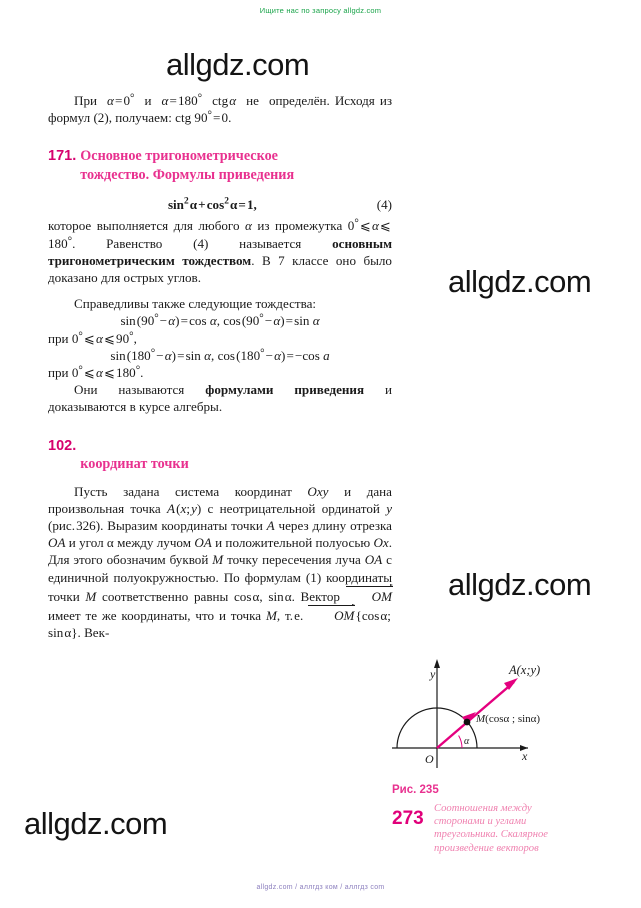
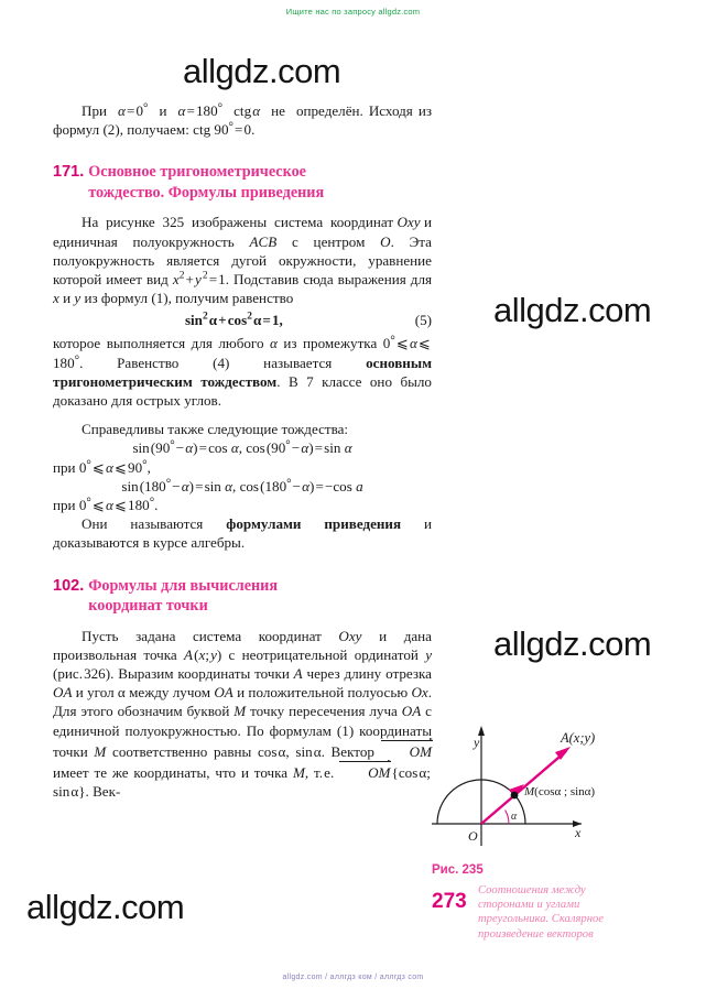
  Ищите нас по запросу allgdz.com
  allgdz.com
  allgdz.com
  allgdz.com
  allgdz.com
  При α = 0° и α = 180° ctg α не определён. Исходя из формул (2), получаем: ctg 90° = 0.
  171.
  Основное тригонометрическое
  тождество. Формулы приведения
+ На рисунке 325 изображены система координат Oxy и единичная полуокружность ACB с центром O. Эта полуокружность является дугой окружности, уравнение которой имеет вид x2 + y 2 = 1. Подставив сюда выражения для x и y из формул (1), получим равенство
  sin2 α + cos2 α = 1,
- (4)
+ (5)
  которое выполняется для любого α из промежутка 0° ⩽ α ⩽ 180°. Равенство (4) называется основным тригонометрическим тождеством. В 7 классе оно было доказано для острых углов.
  Справедливы также следующие тождества:
  sin (90° − α) = cos α, cos (90° − α) = sin α
  при 0° ⩽ α ⩽ 90°,
  sin (180° − α) = sin α, cos (180° − α) = −cos a
  при 0° ⩽ α ⩽ 180°.
  Они называются формулами приведения и доказываются в курсе алгебры.
  102.
+ Формулы для вычисления
  координат точки
  Пусть задана система координат Oxy и дана произвольная точка A (x; y) с неотрицательной ординатой y (рис. 326). Выразим координаты точки A через длину отрезка OA и угол α между лучом OA и положительной полуосью Ox. Для этого обозначим буквой M точку пересечения луча OA с единичной полуокружностью. По формулам (1) координаты точки M соответственно равны cos α, sin α. Вектор OM имеет те же координаты, что и точка M, т. е. OM {cos α; sin α}. Век-
  y
  x
  O
  α
  A(x;y)
  M(cosα ; sinα)
  Рис. 235
  273
  Соотношения между
  сторонами и углами
  треугольника. Скалярное
  произведение векторов
